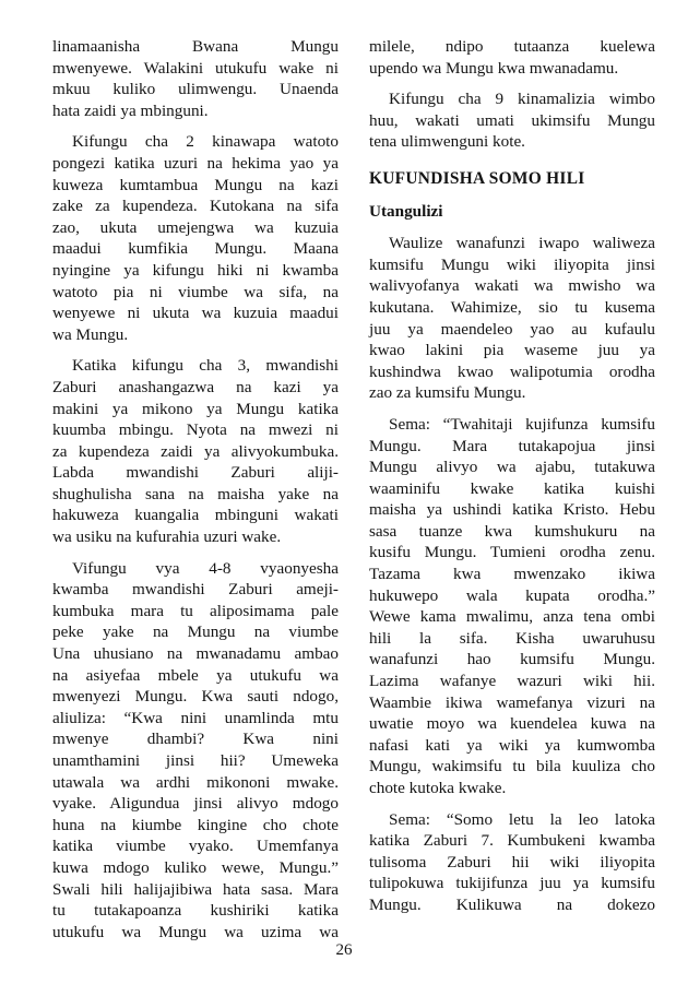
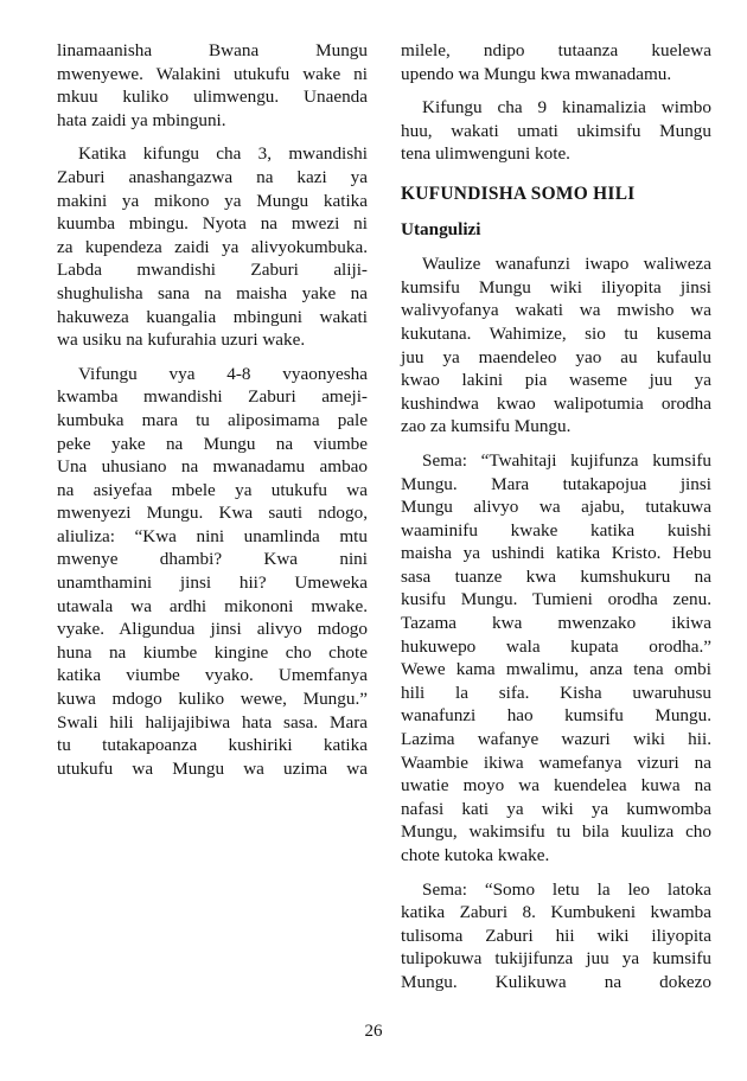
  linamaanisha Bwana Mungu
  mwenyewe. Walakini utukufu wake ni
  mkuu kuliko ulimwengu. Unaenda
  hata zaidi ya mbinguni.
- Kifungu cha 2 kinawapa watoto
- pongezi katika uzuri na hekima yao ya
- kuweza kumtambua Mungu na kazi
- zake za kupendeza. Kutokana na sifa
- zao, ukuta umejengwa wa kuzuia
- maadui kumfikia Mungu. Maana
- nyingine ya kifungu hiki ni kwamba
- watoto pia ni viumbe wa sifa, na
- wenyewe ni ukuta wa kuzuia maadui
- wa Mungu.
  Katika kifungu cha 3, mwandishi
  Zaburi anashangazwa na kazi ya
  makini ya mikono ya Mungu katika
  kuumba mbingu. Nyota na mwezi ni
  za kupendeza zaidi ya alivyokumbuka.
  Labda mwandishi Zaburi aliji-
  shughulisha sana na maisha yake na
  hakuweza kuangalia mbinguni wakati
  wa usiku na kufurahia uzuri wake.
  Vifungu vya 4-8 vyaonyesha
  kwamba mwandishi Zaburi ameji-
  kumbuka mara tu aliposimama pale
  peke yake na Mungu na viumbe
  Una uhusiano na mwanadamu ambao
  na asiyefaa mbele ya utukufu wa
  mwenyezi Mungu. Kwa sauti ndogo,
  aliuliza: “Kwa nini unamlinda mtu
  mwenye dhambi? Kwa nini
  unamthamini jinsi hii? Umeweka
  utawala wa ardhi mikononi mwake.
  vyake. Aligundua jinsi alivyo mdogo
  huna na kiumbe kingine cho chote
  katika viumbe vyako. Umemfanya
  kuwa mdogo kuliko wewe, Mungu.”
  Swali hili halijajibiwa hata sasa. Mara
  tu tutakapoanza kushiriki katika
  utukufu wa Mungu wa uzima wa
  milele, ndipo tutaanza kuelewa
  upendo wa Mungu kwa mwanadamu.
  Kifungu cha 9 kinamalizia wimbo
  huu, wakati umati ukimsifu Mungu
  tena ulimwenguni kote.
  KUFUNDISHA SOMO HILI
  Utangulizi
  Waulize wanafunzi iwapo waliweza
  kumsifu Mungu wiki iliyopita jinsi
  walivyofanya wakati wa mwisho wa
  kukutana. Wahimize, sio tu kusema
  juu ya maendeleo yao au kufaulu
  kwao lakini pia waseme juu ya
  kushindwa kwao walipotumia orodha
  zao za kumsifu Mungu.
  Sema: “Twahitaji kujifunza kumsifu
  Mungu. Mara tutakapojua jinsi
  Mungu alivyo wa ajabu, tutakuwa
  waaminifu kwake katika kuishi
  maisha ya ushindi katika Kristo. Hebu
  sasa tuanze kwa kumshukuru na
  kusifu Mungu. Tumieni orodha zenu.
  Tazama kwa mwenzako ikiwa
  hukuwepo wala kupata orodha.”
  Wewe kama mwalimu, anza tena ombi
  hili la sifa. Kisha uwaruhusu
  wanafunzi hao kumsifu Mungu.
  Lazima wafanye wazuri wiki hii.
  Waambie ikiwa wamefanya vizuri na
  uwatie moyo wa kuendelea kuwa na
  nafasi kati ya wiki ya kumwomba
  Mungu, wakimsifu tu bila kuuliza cho
  chote kutoka kwake.
  Sema: “Somo letu la leo latoka
- katika Zaburi 7. Kumbukeni kwamba
+ katika Zaburi 8. Kumbukeni kwamba
  tulisoma Zaburi hii wiki iliyopita
  tulipokuwa tukijifunza juu ya kumsifu
  Mungu. Kulikuwa na dokezo
  26
